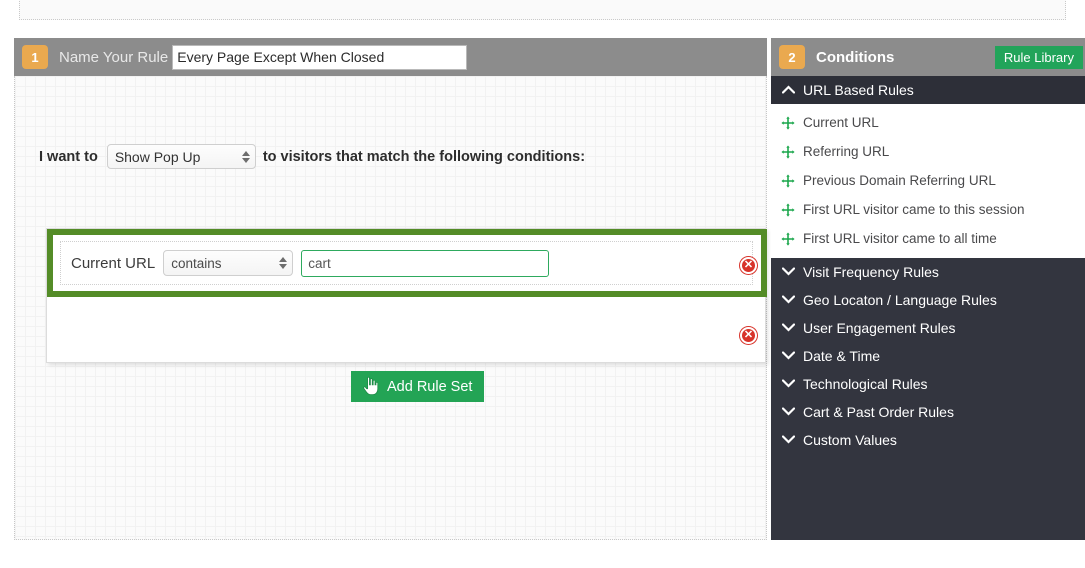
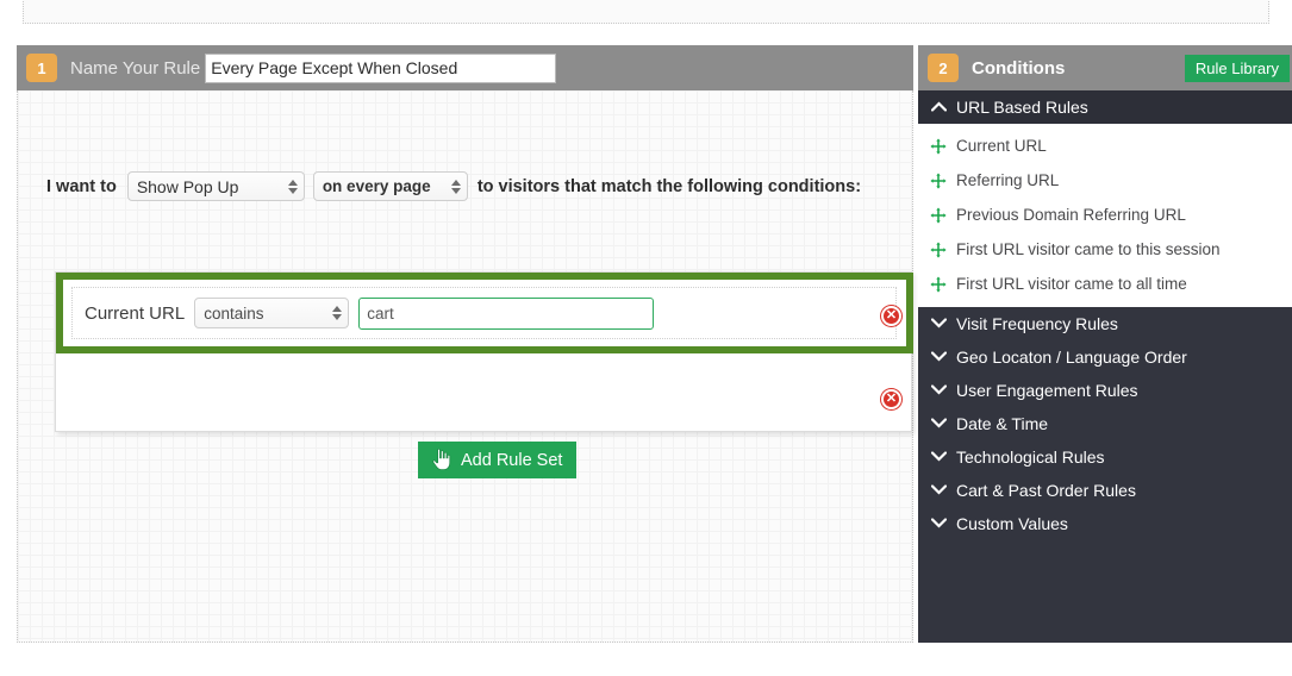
  1
  Name Your Rule
  Every Page Except When Closed
  I want to
  Show Pop Up
+ on every page
  to visitors that match the following conditions:
  Current URL
  contains
  cart
  ✕
  ✕
  Add Rule Set
  2
  Conditions
  Rule Library
  URL Based Rules
  Current URL
  Referring URL
  Previous Domain Referring URL
  First URL visitor came to this session
  First URL visitor came to all time
  Visit Frequency Rules
- Geo Locaton / Language Rules
+ Geo Locaton / Language Order
  User Engagement Rules
  Date & Time
  Technological Rules
  Cart & Past Order Rules
  Custom Values
